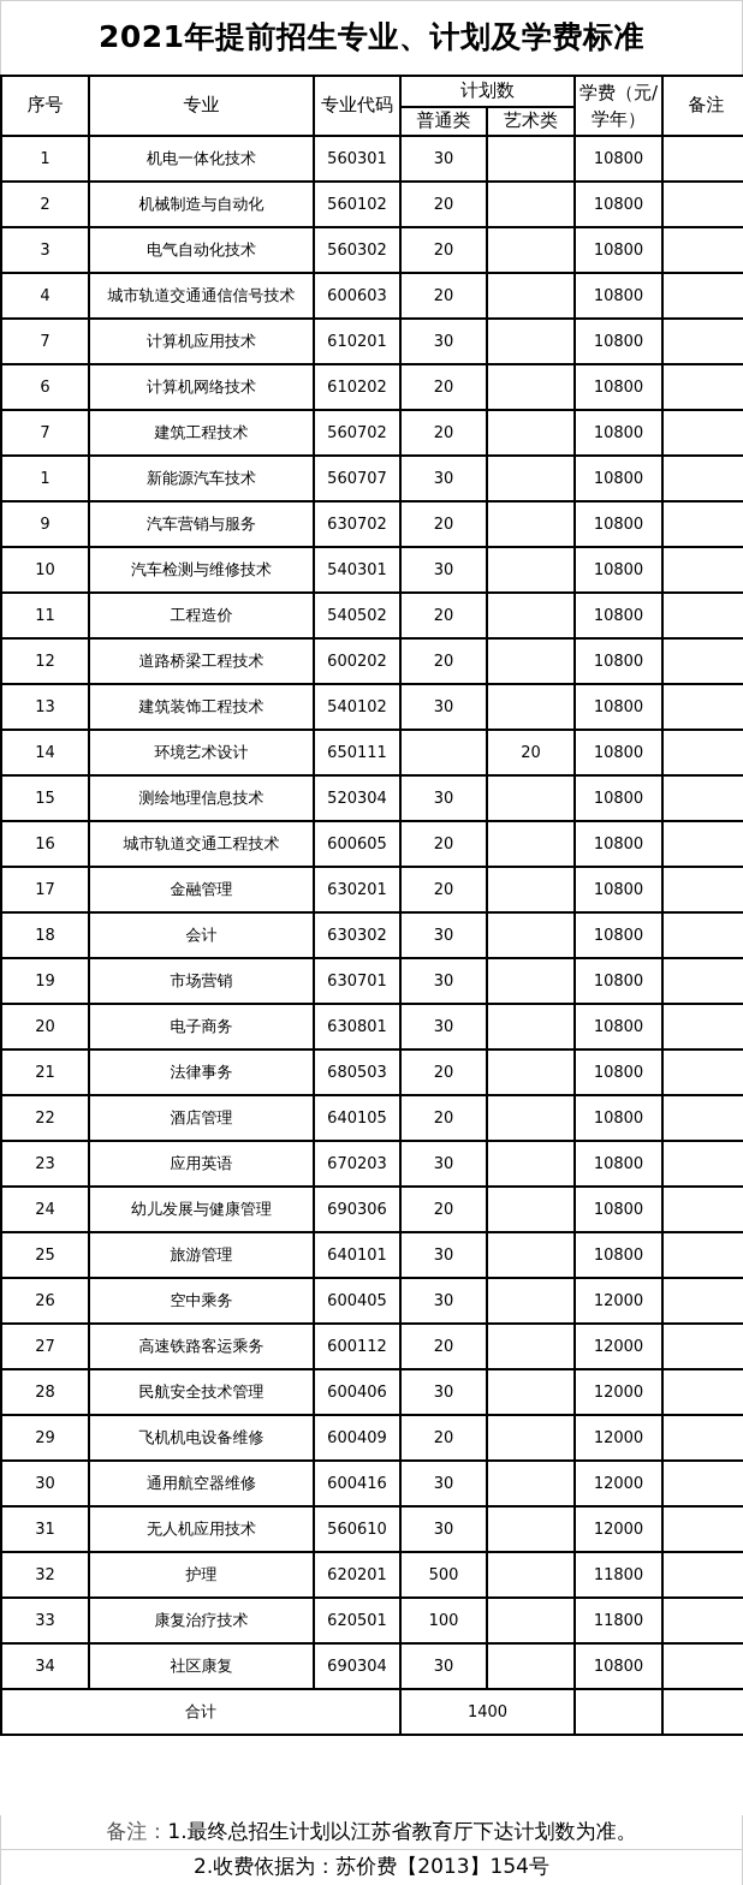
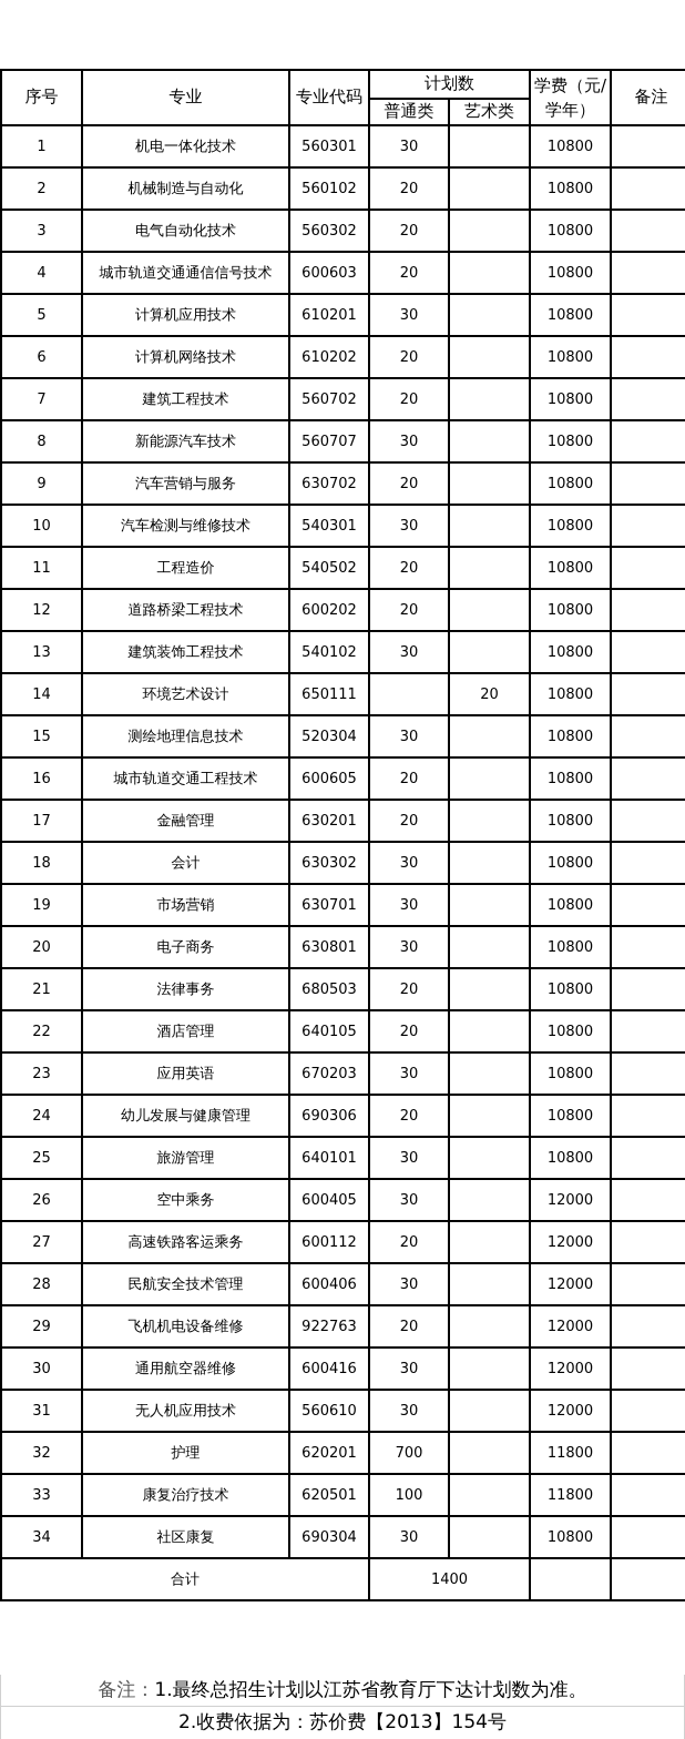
- 2021年提前招生专业、计划及学费标准
  序号	专业	专业代码	计划数	学费（元/学年）	备注
  普通类	艺术类
  1	机电一体化技术	560301	30		10800
  2	机械制造与自动化	560102	20		10800
  3	电气自动化技术	560302	20		10800
  4	城市轨道交通通信信号技术	600603	20		10800
- 7	计算机应用技术	610201	30		10800
+ 5	计算机应用技术	610201	30		10800
  6	计算机网络技术	610202	20		10800
  7	建筑工程技术	560702	20		10800
- 1	新能源汽车技术	560707	30		10800
+ 8	新能源汽车技术	560707	30		10800
  9	汽车营销与服务	630702	20		10800
  10	汽车检测与维修技术	540301	30		10800
  11	工程造价	540502	20		10800
  12	道路桥梁工程技术	600202	20		10800
  13	建筑装饰工程技术	540102	30		10800
  14	环境艺术设计	650111		20	10800
  15	测绘地理信息技术	520304	30		10800
  16	城市轨道交通工程技术	600605	20		10800
  17	金融管理	630201	20		10800
  18	会计	630302	30		10800
  19	市场营销	630701	30		10800
  20	电子商务	630801	30		10800
  21	法律事务	680503	20		10800
  22	酒店管理	640105	20		10800
  23	应用英语	670203	30		10800
  24	幼儿发展与健康管理	690306	20		10800
  25	旅游管理	640101	30		10800
  26	空中乘务	600405	30		12000
  27	高速铁路客运乘务	600112	20		12000
  28	民航安全技术管理	600406	30		12000
- 29	飞机机电设备维修	600409	20		12000
+ 29	飞机机电设备维修	922763	20		12000
  30	通用航空器维修	600416	30		12000
  31	无人机应用技术	560610	30		12000
- 32	护理	620201	500		11800
+ 32	护理	620201	700		11800
  33	康复治疗技术	620501	100		11800
  34	社区康复	690304	30		10800
  合计	1400
  备注：
  1.最终总招生计划以江苏省教育厅下达计划数为准。
  2.收费依据为：苏价费【2013】154号
